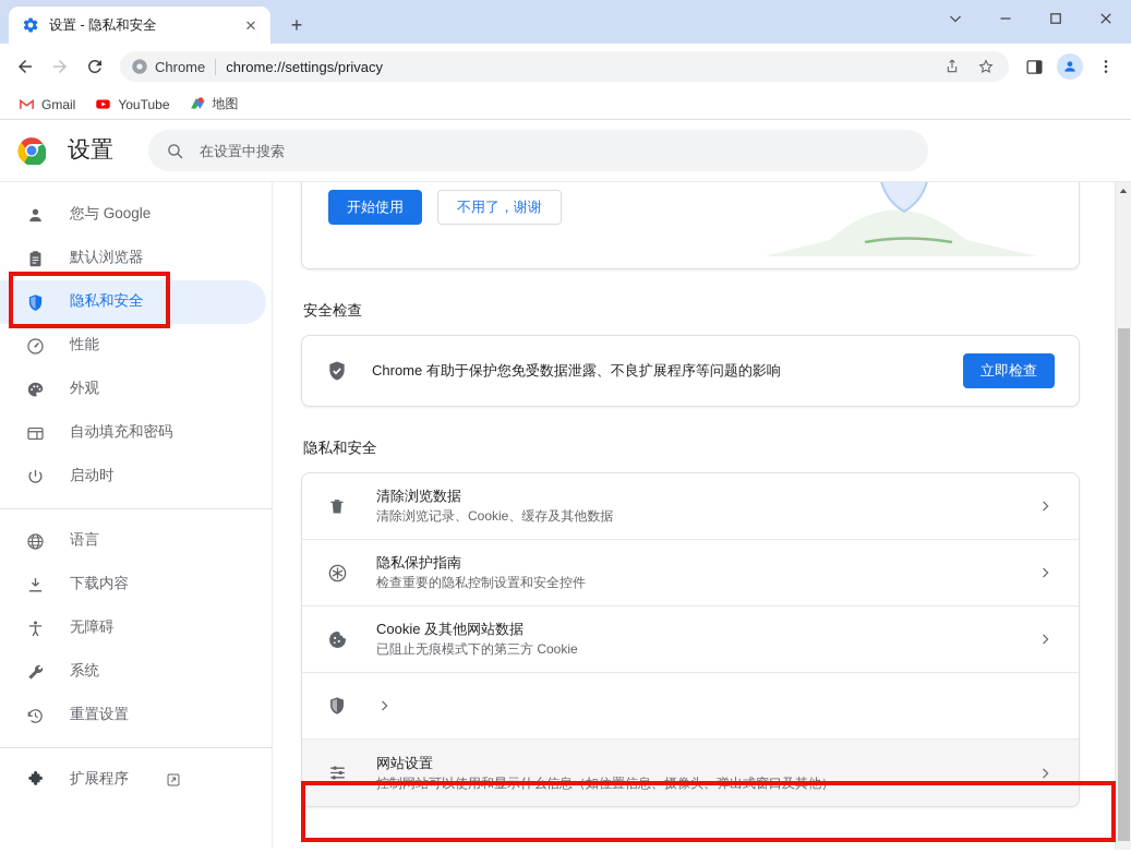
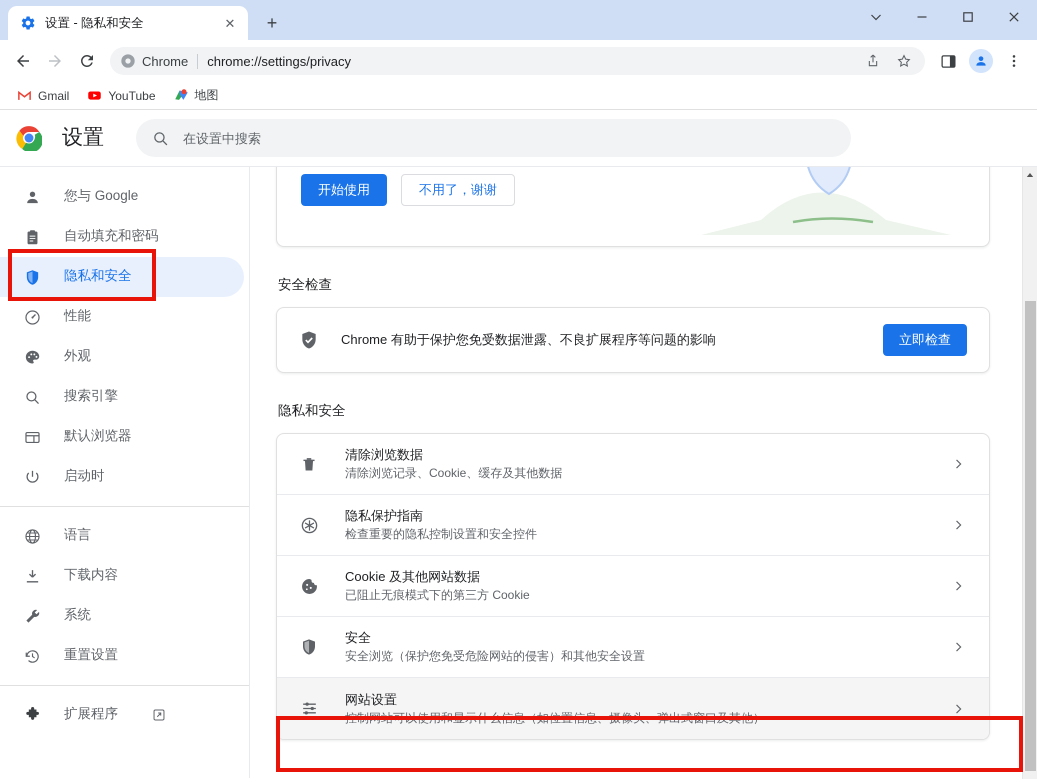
  设置 - 隐私和安全
  ✕
  +
  Chrome
  chrome://settings/privacy
  Gmail
  YouTube
  地图
  设置
  在设置中搜索
  您与 Google
- 默认浏览器
+ 自动填充和密码
  隐私和安全
  性能
  外观
+ 搜索引擎
- 自动填充和密码
+ 默认浏览器
  启动时
  语言
  下载内容
- 无障碍
  系统
  重置设置
  扩展程序
  开始使用
  不用了，谢谢
  安全检查
  Chrome 有助于保护您免受数据泄露、不良扩展程序等问题的影响
  立即检查
  隐私和安全
  清除浏览数据
  清除浏览记录、Cookie、缓存及其他数据
  隐私保护指南
  检查重要的隐私控制设置和安全控件
  Cookie 及其他网站数据
  已阻止无痕模式下的第三方 Cookie
+ 安全
+ 安全浏览（保护您免受危险网站的侵害）和其他安全设置
  网站设置
  控制网站可以使用和显示什么信息（如位置信息、摄像头、弹出式窗口及其他）
